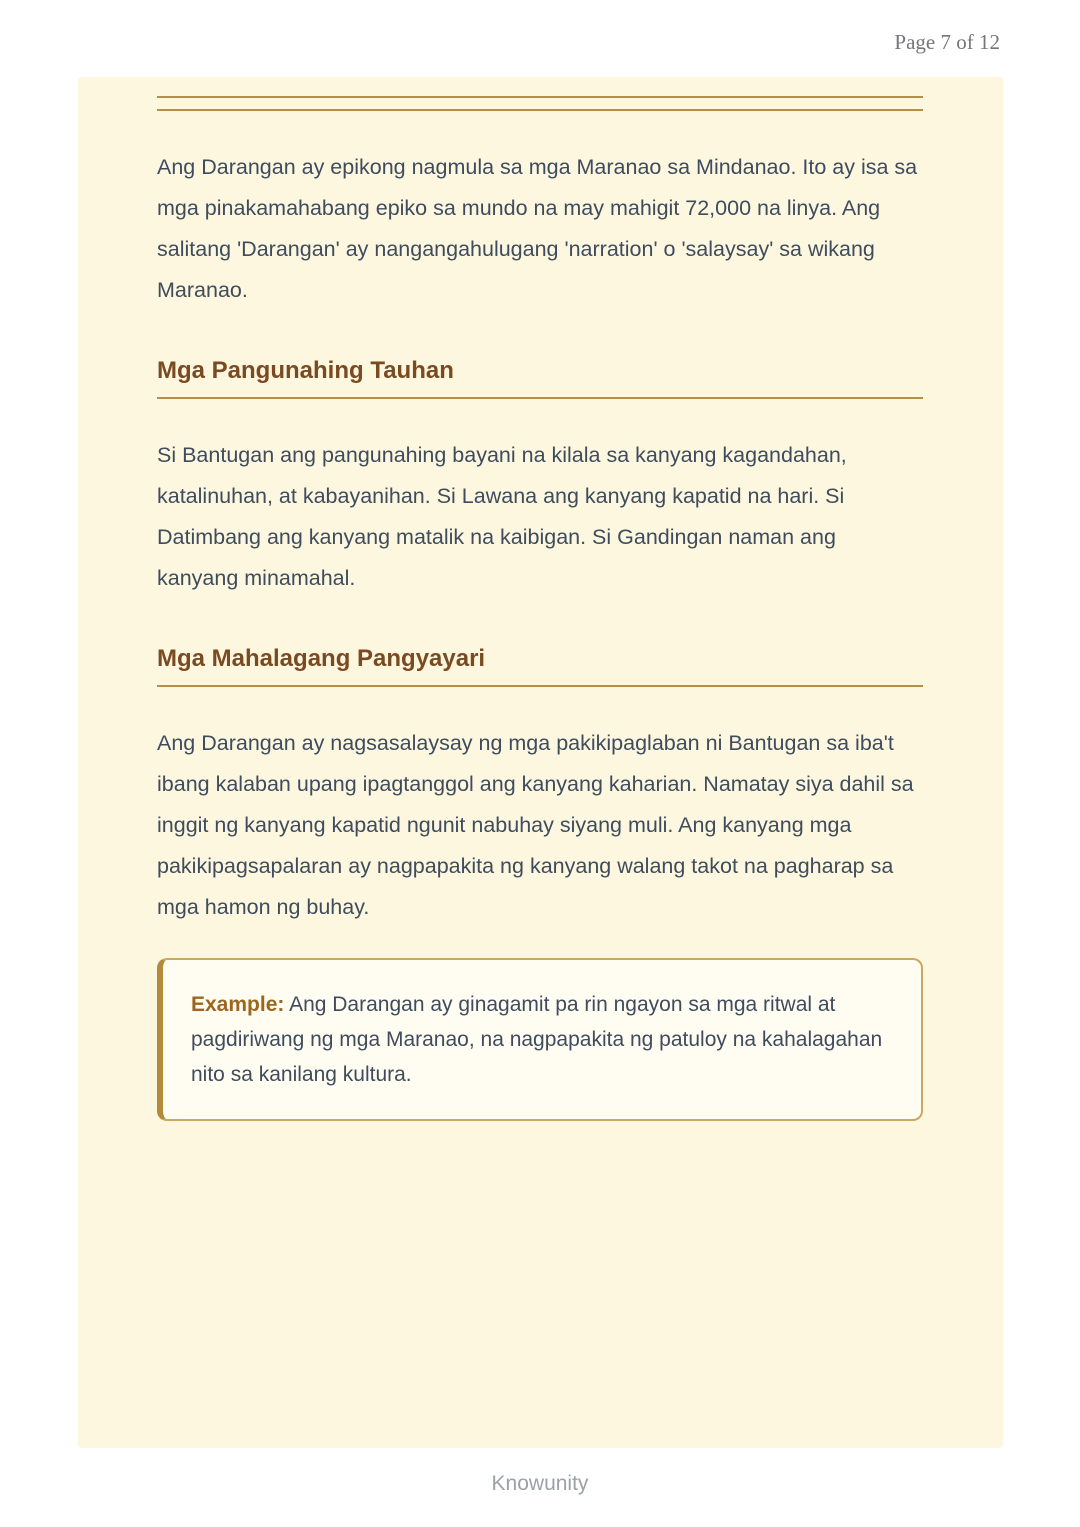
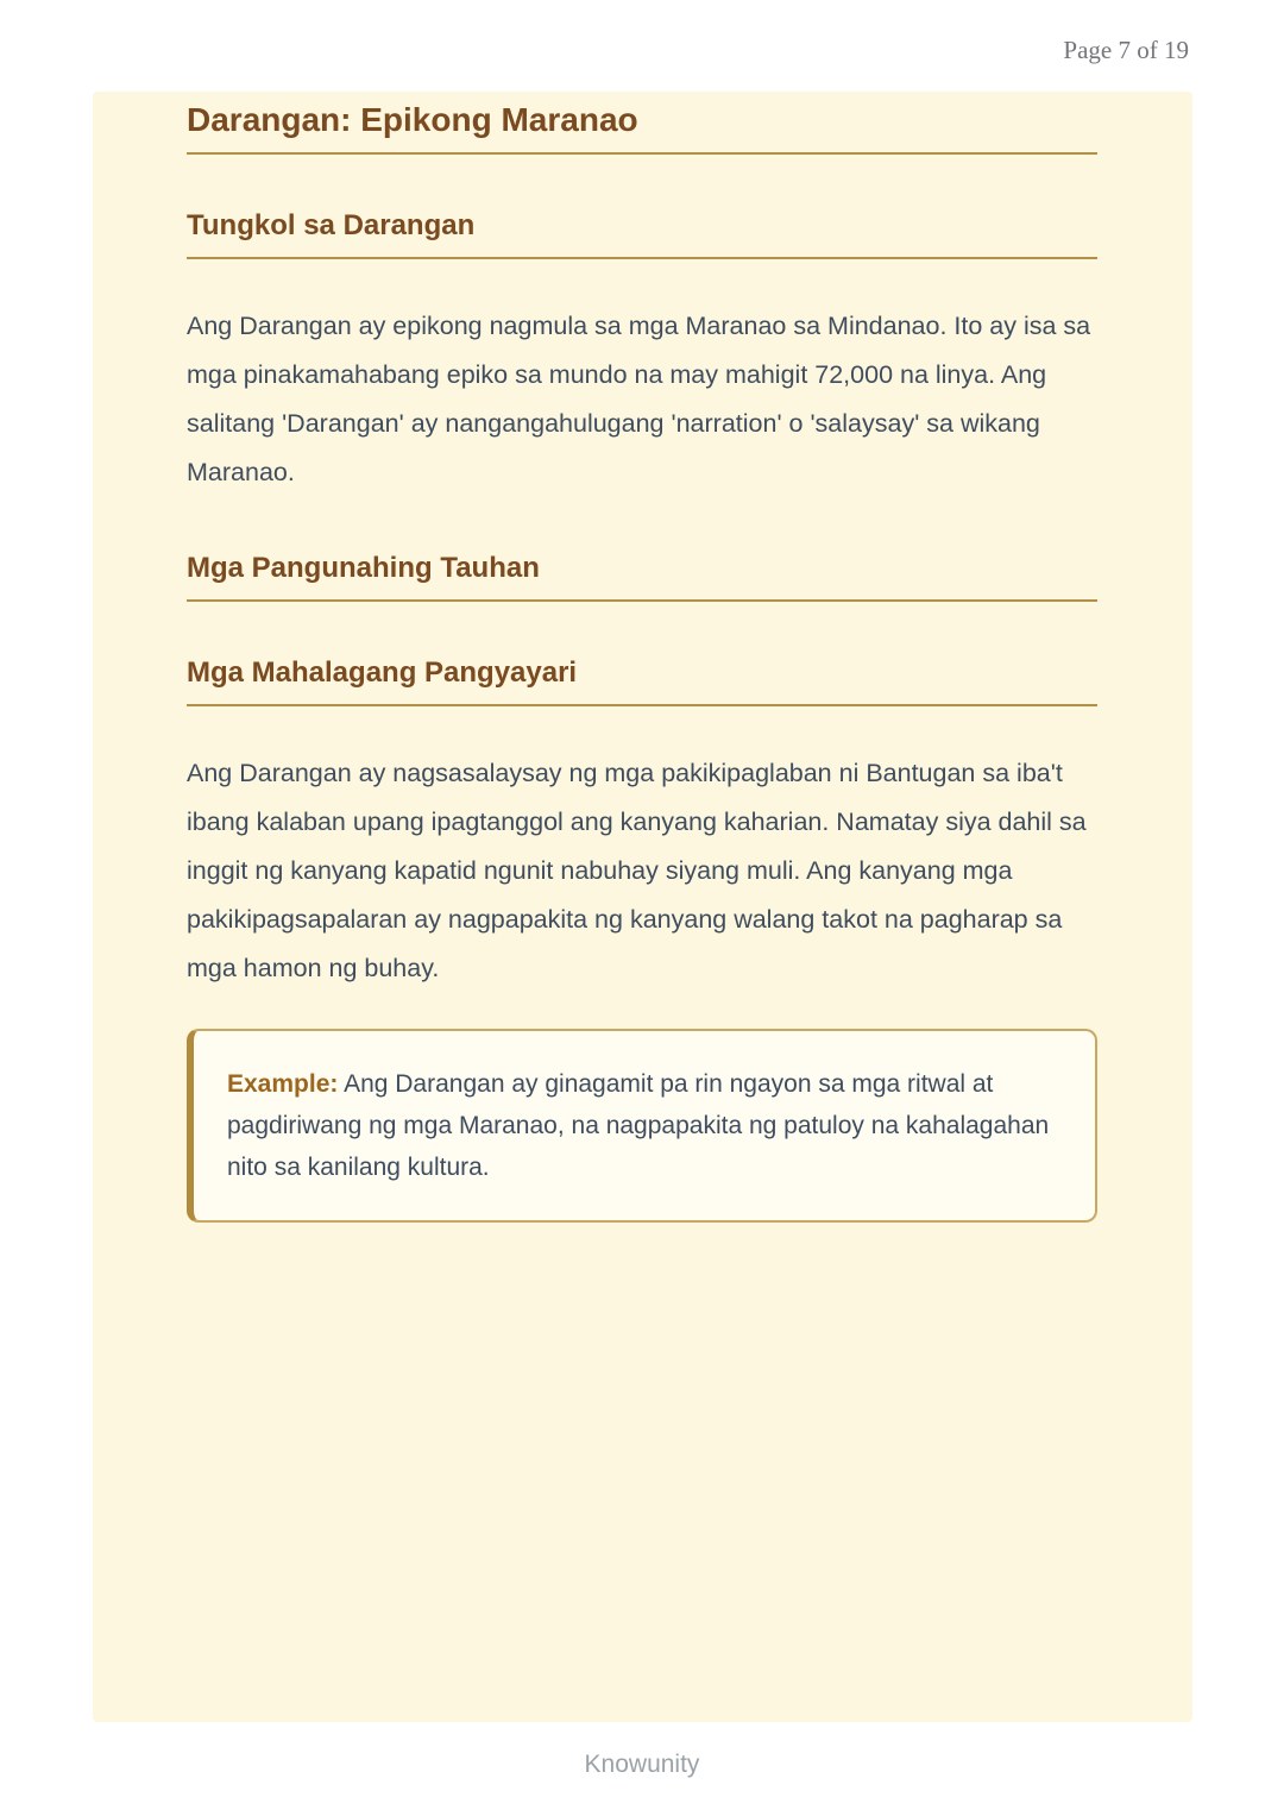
- Page 7 of 12
+ Page 7 of 19
+ Darangan: Epikong Maranao
+ Tungkol sa Darangan
  Ang Darangan ay epikong nagmula sa mga Maranao sa Mindanao. Ito ay isa sa mga pinakamahabang epiko sa mundo na may mahigit 72,000 na linya. Ang salitang 'Darangan' ay nangangahulugang 'narration' o 'salaysay' sa wikang Maranao.
  Mga Pangunahing Tauhan
- Si Bantugan ang pangunahing bayani na kilala sa kanyang kagandahan, katalinuhan, at kabayanihan. Si Lawana ang kanyang kapatid na hari. Si Datimbang ang kanyang matalik na kaibigan. Si Gandingan naman ang kanyang minamahal.
  Mga Mahalagang Pangyayari
  Ang Darangan ay nagsasalaysay ng mga pakikipaglaban ni Bantugan sa iba't ibang kalaban upang ipagtanggol ang kanyang kaharian. Namatay siya dahil sa inggit ng kanyang kapatid ngunit nabuhay siyang muli. Ang kanyang mga pakikipagsapalaran ay nagpapakita ng kanyang walang takot na pagharap sa mga hamon ng buhay.
  Example: Ang Darangan ay ginagamit pa rin ngayon sa mga ritwal at pagdiriwang ng mga Maranao, na nagpapakita ng patuloy na kahalagahan nito sa kanilang kultura.
  Knowunity
